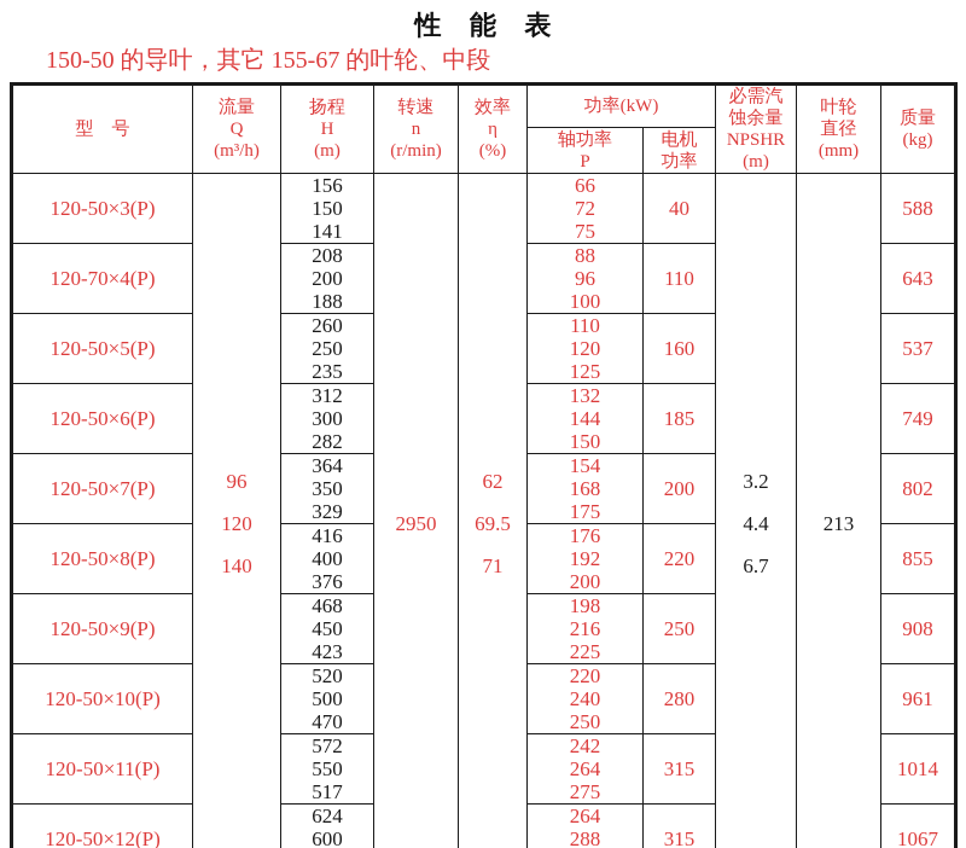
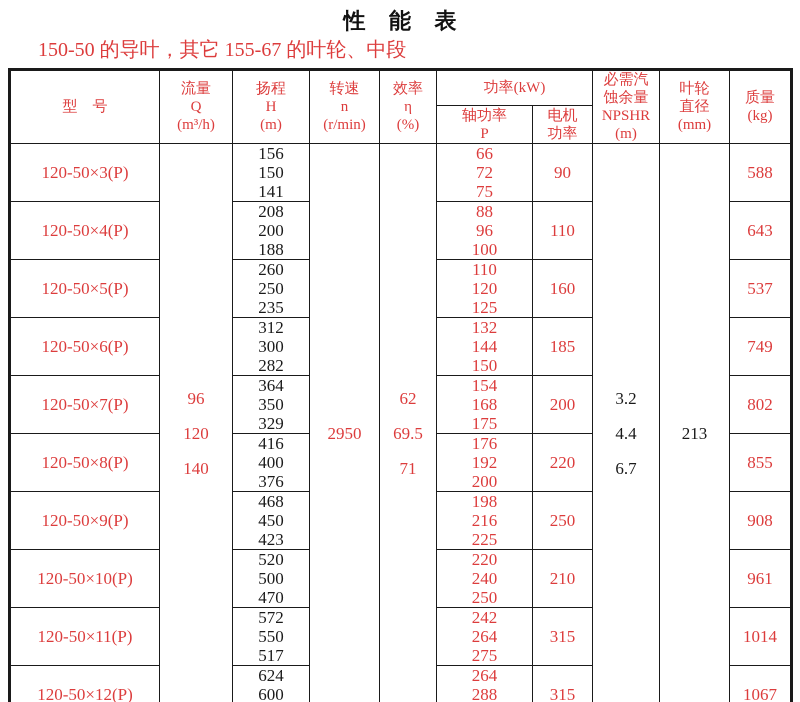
  性 能 表
  150-50 的导叶，其它 155-67 的叶轮、中段
  型 号	流量 Q (m³/h)	扬程 H (m)	转速 n (r/min)	效率 η (%)	功率(kW)	必需汽 蚀余量 NPSHR (m)	叶轮 直径 (mm)	质量 (kg)
  轴功率 P	电机 功率
- 120-50×3(P)	96 120 140	156 150 141	2950	62 69.5 71	66 72 75	40	3.2 4.4 6.7	213	588
+ 120-50×3(P)	96 120 140	156 150 141	2950	62 69.5 71	66 72 75	90	3.2 4.4 6.7	213	588
- 120-70×4(P)	208 200 188	88 96 100	110	643
+ 120-50×4(P)	208 200 188	88 96 100	110	643
  120-50×5(P)	260 250 235	110 120 125	160	537
  120-50×6(P)	312 300 282	132 144 150	185	749
  120-50×7(P)	364 350 329	154 168 175	200	802
  120-50×8(P)	416 400 376	176 192 200	220	855
  120-50×9(P)	468 450 423	198 216 225	250	908
- 120-50×10(P)	520 500 470	220 240 250	280	961
+ 120-50×10(P)	520 500 470	220 240 250	210	961
  120-50×11(P)	572 550 517	242 264 275	315	1014
  120-50×12(P)	624 600	264 288	315	1067
